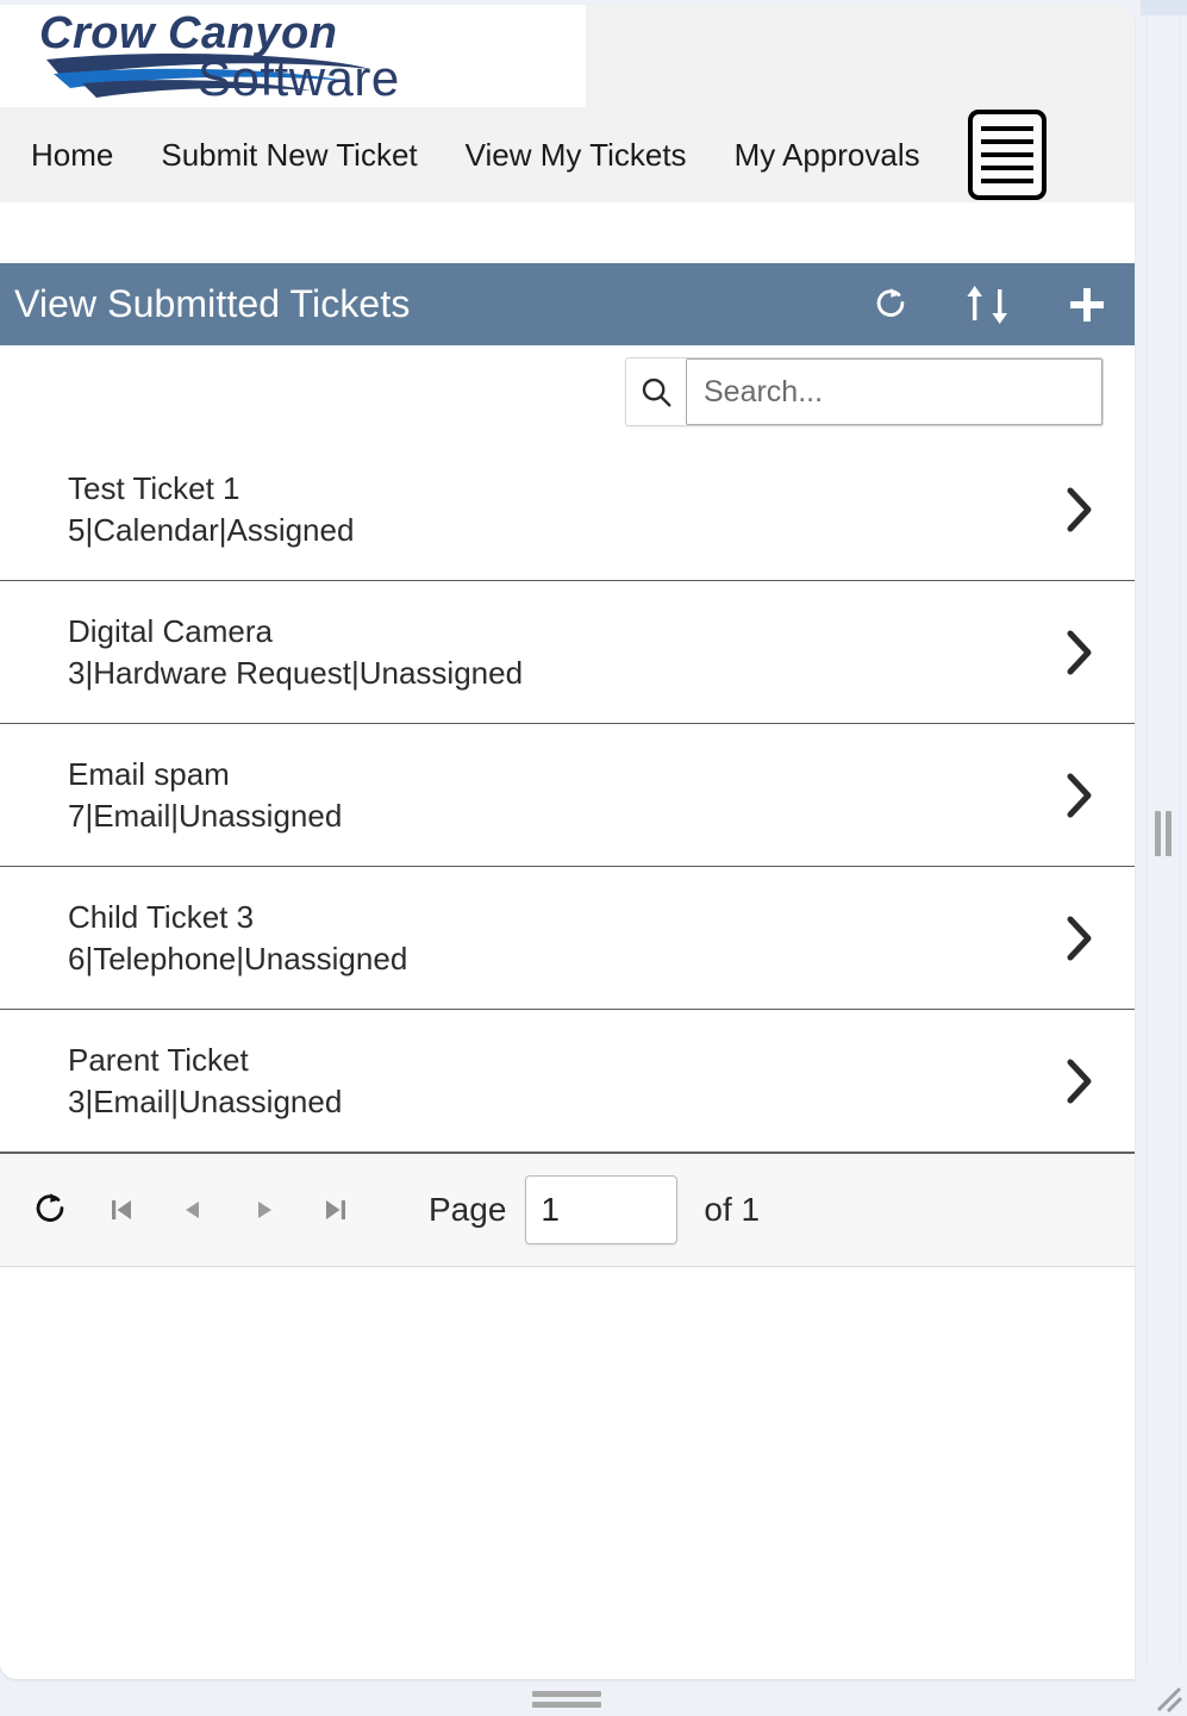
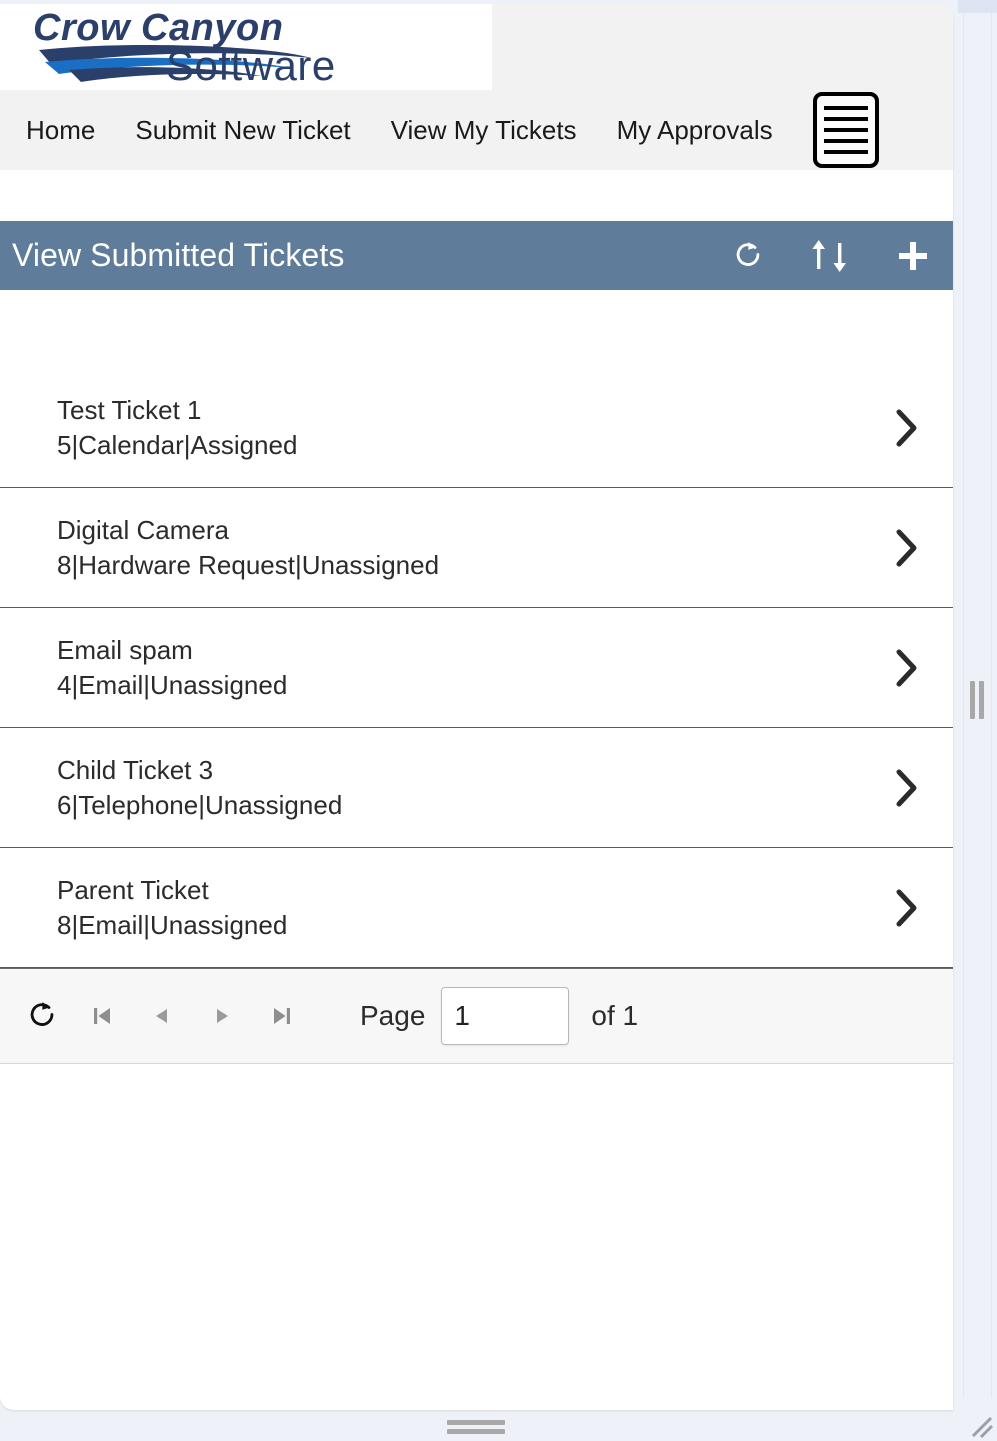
  Crow Canyon
  Software
  Home
  Submit New Ticket
  View My Tickets
  My Approvals
  View Submitted Tickets
- Search...
  Test Ticket 1
  5|Calendar|Assigned
  Digital Camera
- 3|Hardware Request|Unassigned
+ 8|Hardware Request|Unassigned
  Email spam
- 7|Email|Unassigned
+ 4|Email|Unassigned
  Child Ticket 3
  6|Telephone|Unassigned
  Parent Ticket
- 3|Email|Unassigned
+ 8|Email|Unassigned
  Page
  1
  of 1
